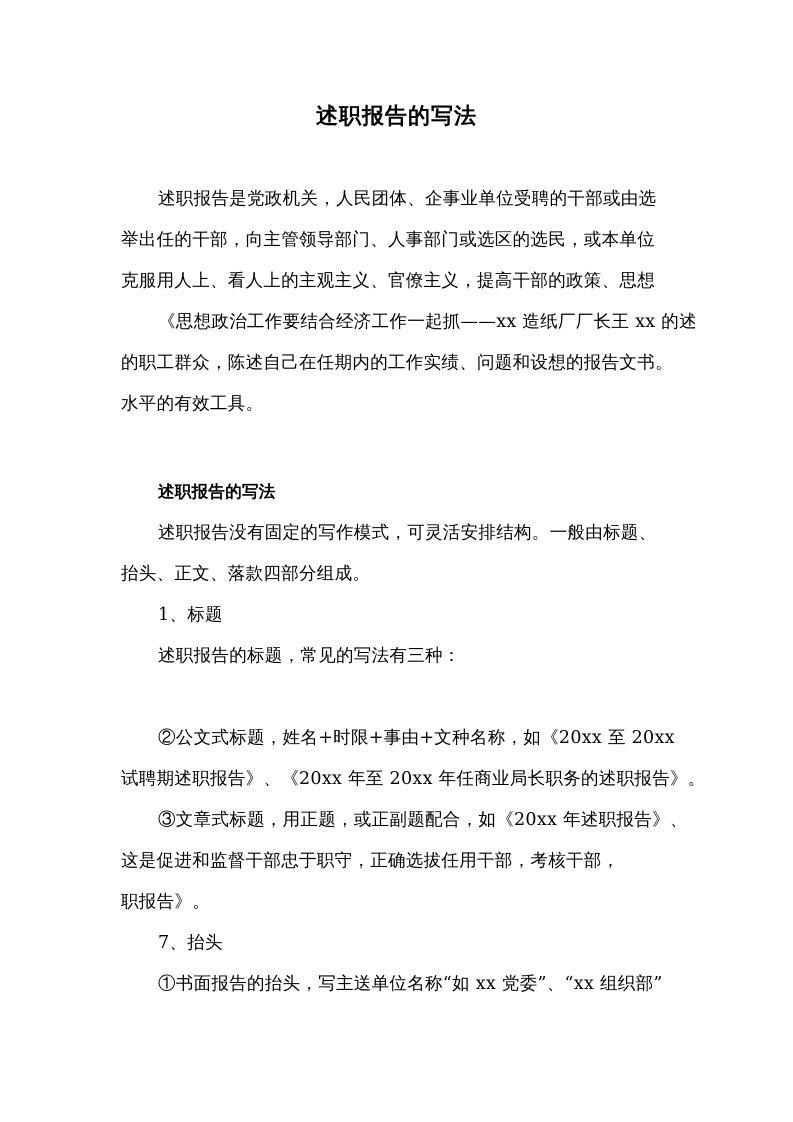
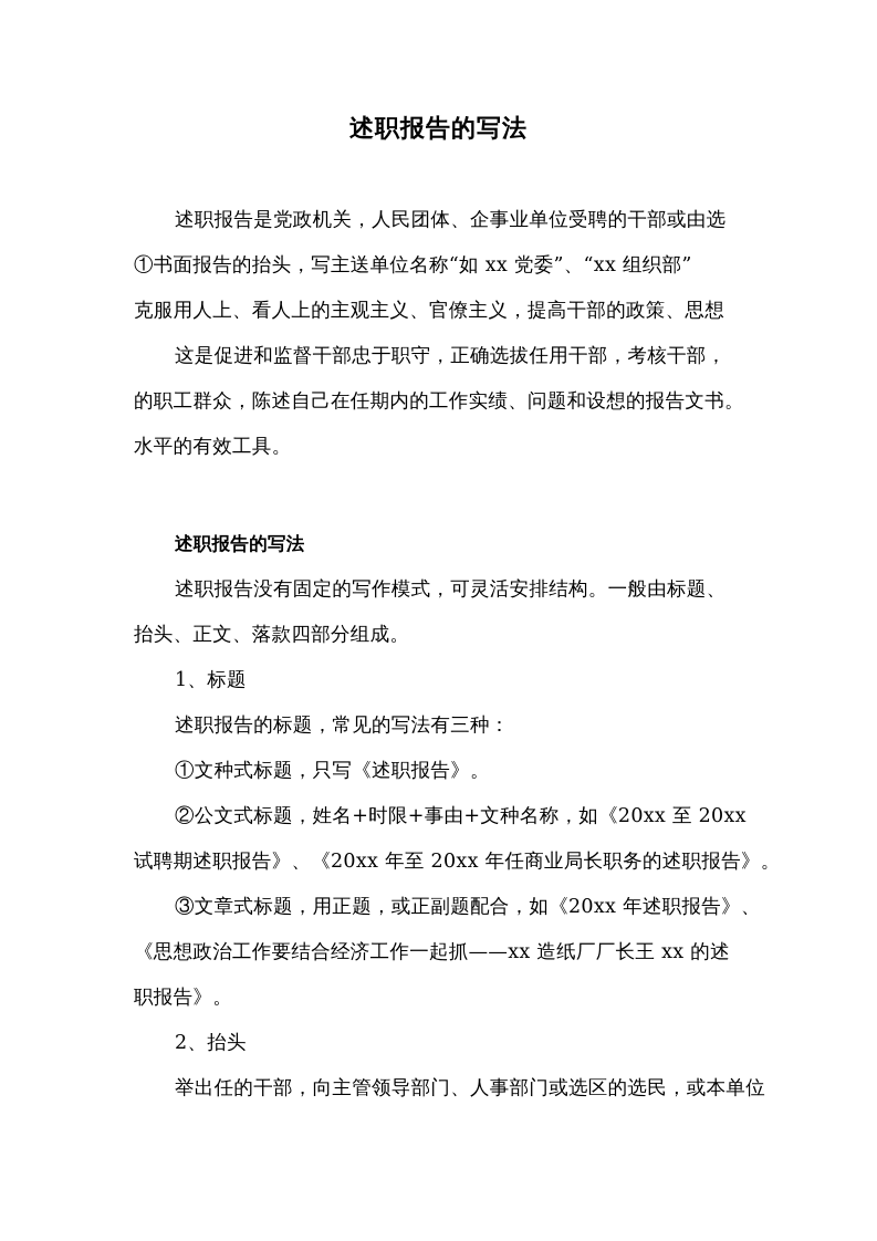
  述职报告的写法
  述职报告是党政机关，人民团体、企事业单位受聘的干部或由选
- 举出任的干部，向主管领导部门、人事部门或选区的选民，或本单位
+ ①书面报告的抬头，写主送单位名称“如 xx 党委”、“xx 组织部”
  克服用人上、看人上的主观主义、官僚主义，提高干部的政策、思想
- 《思想政治工作要结合经济工作一起抓——xx 造纸厂厂长王 xx 的述
+ 这是促进和监督干部忠于职守，正确选拔任用干部，考核干部，
  的职工群众，陈述自己在任期内的工作实绩、问题和设想的报告文书。
  水平的有效工具。
  述职报告的写法
  述职报告没有固定的写作模式，可灵活安排结构。一般由标题、
  抬头、正文、落款四部分组成。
  1、标题
  述职报告的标题，常见的写法有三种：
+ ①文种式标题，只写《述职报告》。
  ②公文式标题，姓名+时限+事由+文种名称，如《20xx 至 20xx
  试聘期述职报告》、《20xx 年至 20xx 年任商业局长职务的述职报告》。
  ③文章式标题，用正题，或正副题配合，如《20xx 年述职报告》、
- 这是促进和监督干部忠于职守，正确选拔任用干部，考核干部，
+ 《思想政治工作要结合经济工作一起抓——xx 造纸厂厂长王 xx 的述
  职报告》。
- 7、抬头
+ 2、抬头
- ①书面报告的抬头，写主送单位名称“如 xx 党委”、“xx 组织部”
+ 举出任的干部，向主管领导部门、人事部门或选区的选民，或本单位
